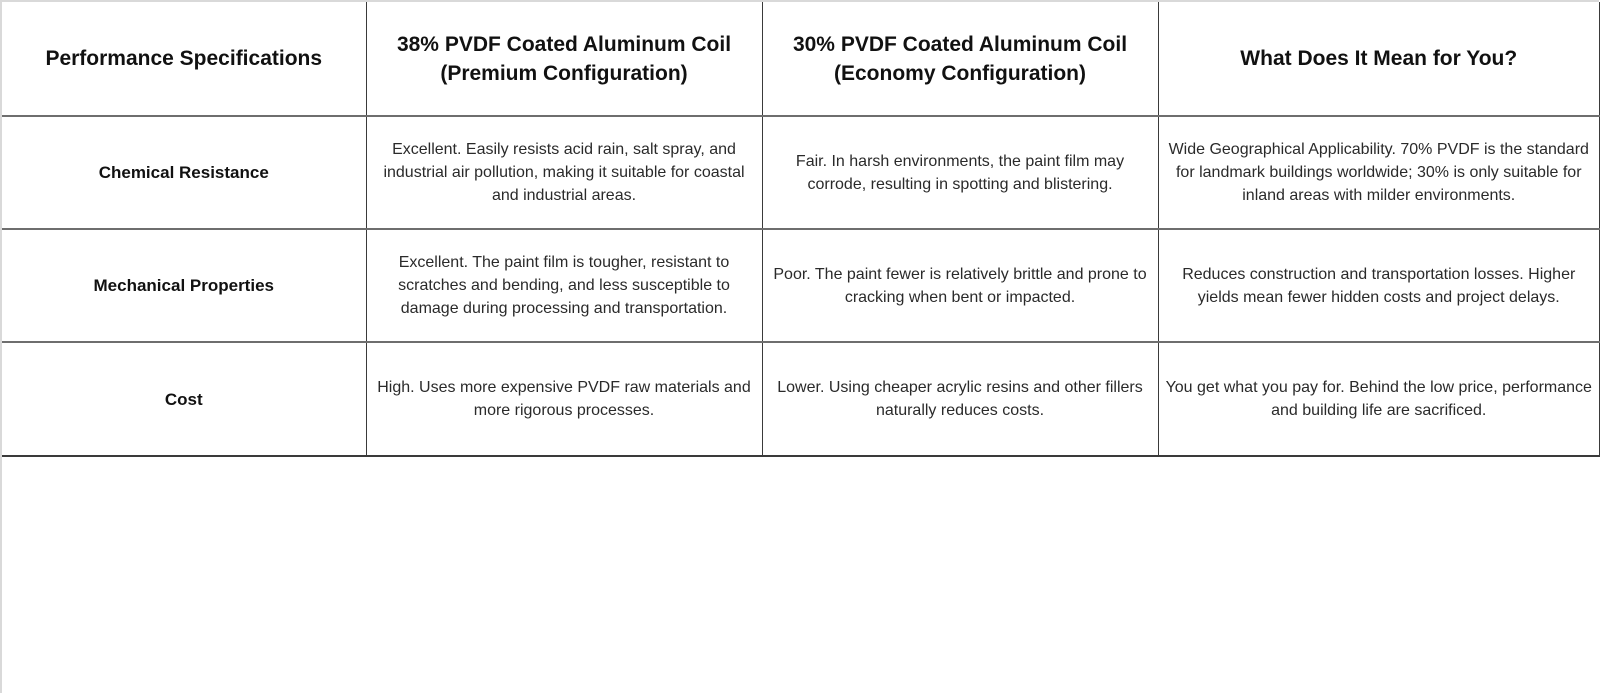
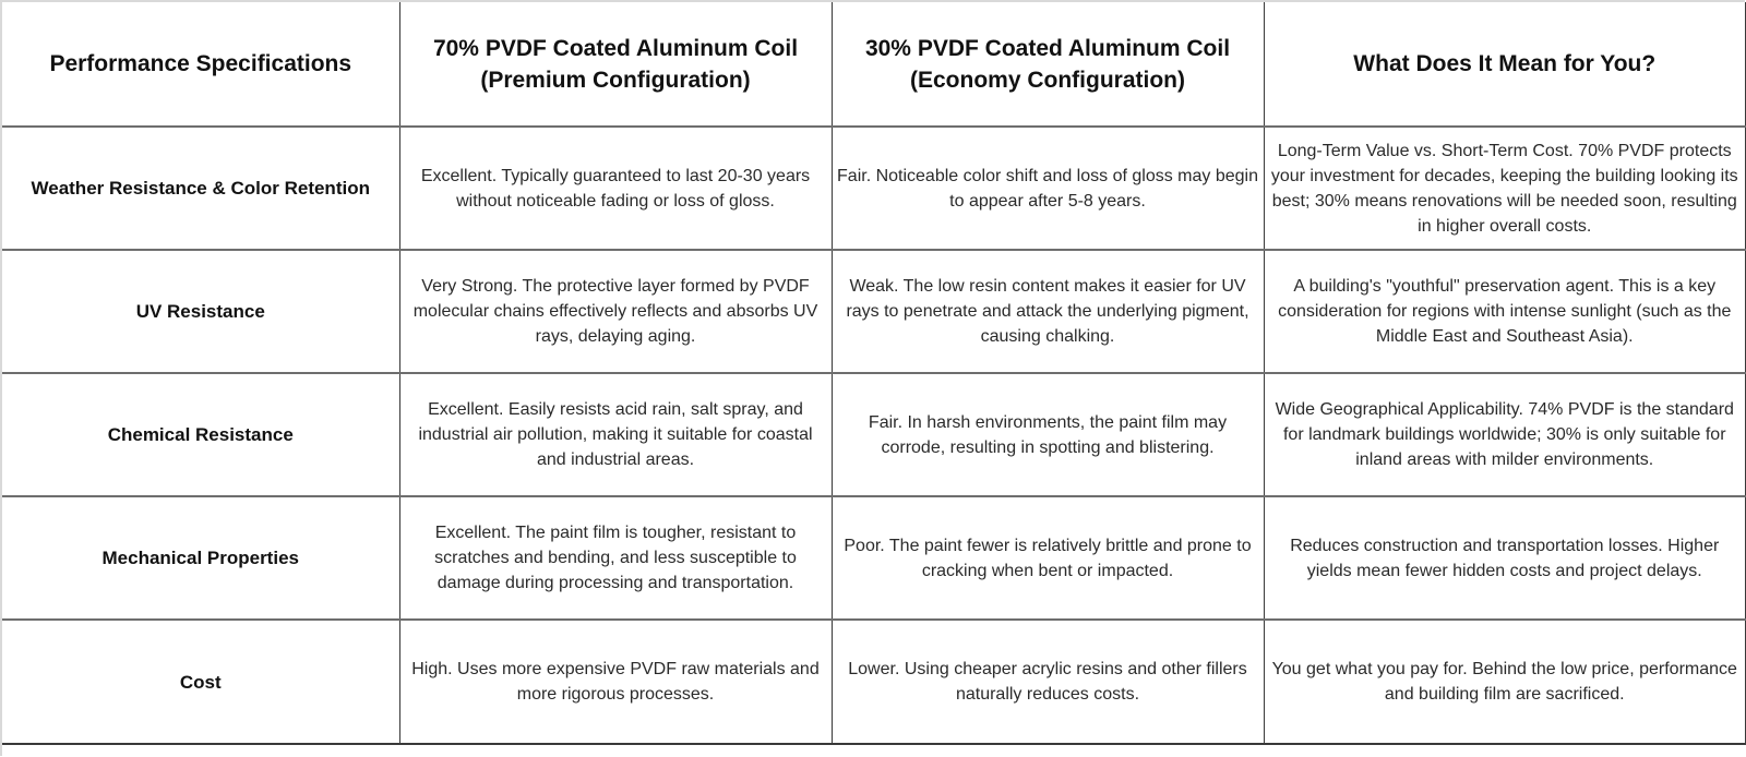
- Performance Specifications	38% PVDF Coated Aluminum Coil (Premium Configuration)	30% PVDF Coated Aluminum Coil (Economy Configuration)	What Does It Mean for You?
+ Performance Specifications	70% PVDF Coated Aluminum Coil (Premium Configuration)	30% PVDF Coated Aluminum Coil (Economy Configuration)	What Does It Mean for You?
+ Weather Resistance & Color Retention	Excellent. Typically guaranteed to last 20-30 years without noticeable fading or loss of gloss.	Fair. Noticeable color shift and loss of gloss may begin to appear after 5-8 years.	Long-Term Value vs. Short-Term Cost. 70% PVDF protects your investment for decades, keeping the building looking its best; 30% means renovations will be needed soon, resulting in higher overall costs.
+ UV Resistance	Very Strong. The protective layer formed by PVDF molecular chains effectively reflects and absorbs UV rays, delaying aging.	Weak. The low resin content makes it easier for UV rays to penetrate and attack the underlying pigment, causing chalking.	A building's "youthful" preservation agent. This is a key consideration for regions with intense sunlight (such as the Middle East and Southeast Asia).
- Chemical Resistance	Excellent. Easily resists acid rain, salt spray, and industrial air pollution, making it suitable for coastal and industrial areas.	Fair. In harsh environments, the paint film may corrode, resulting in spotting and blistering.	Wide Geographical Applicability. 70% PVDF is the standard for landmark buildings worldwide; 30% is only suitable for inland areas with milder environments.
+ Chemical Resistance	Excellent. Easily resists acid rain, salt spray, and industrial air pollution, making it suitable for coastal and industrial areas.	Fair. In harsh environments, the paint film may corrode, resulting in spotting and blistering.	Wide Geographical Applicability. 74% PVDF is the standard for landmark buildings worldwide; 30% is only suitable for inland areas with milder environments.
  Mechanical Properties	Excellent. The paint film is tougher, resistant to scratches and bending, and less susceptible to damage during processing and transportation.	Poor. The paint fewer is relatively brittle and prone to cracking when bent or impacted.	Reduces construction and transportation losses. Higher yields mean fewer hidden costs and project delays.
- Cost	High. Uses more expensive PVDF raw materials and more rigorous processes.	Lower. Using cheaper acrylic resins and other fillers naturally reduces costs.	You get what you pay for. Behind the low price, performance and building life are sacrificed.
+ Cost	High. Uses more expensive PVDF raw materials and more rigorous processes.	Lower. Using cheaper acrylic resins and other fillers naturally reduces costs.	You get what you pay for. Behind the low price, performance and building film are sacrificed.
